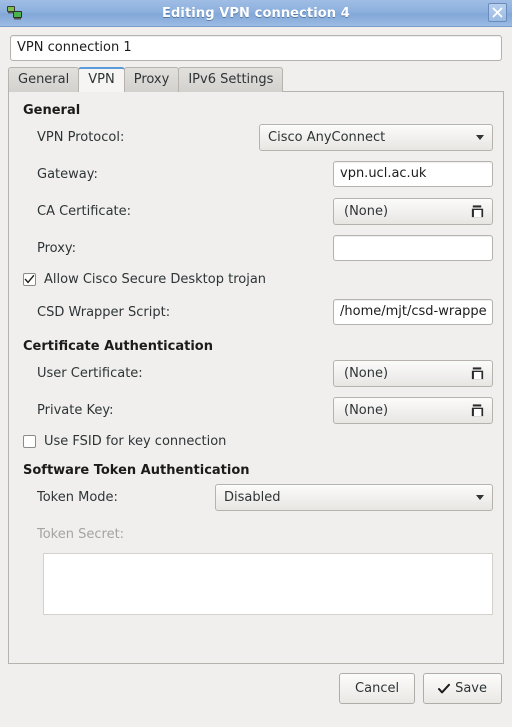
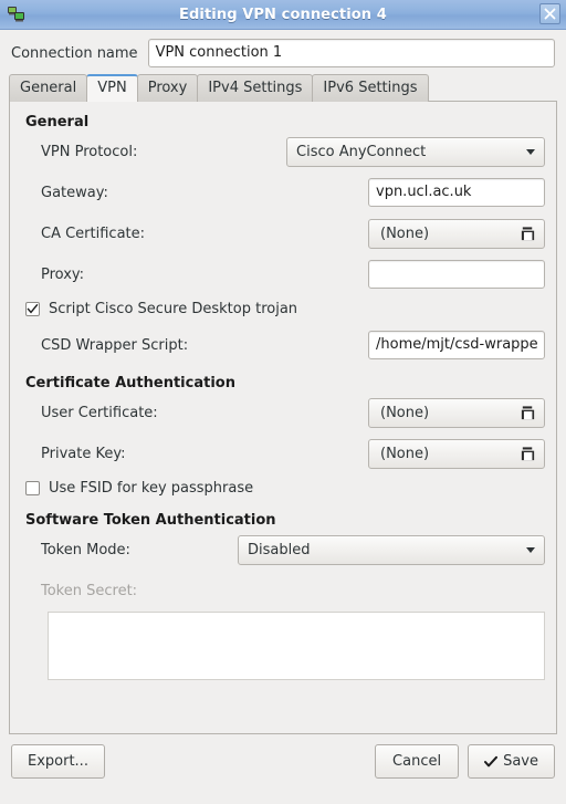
  Editing VPN connection 4
+ Connection name
  VPN connection 1
  General
  VPN
  Proxy
+ IPv4 Settings
  IPv6 Settings
  General
  VPN Protocol:
  Cisco AnyConnect
  Gateway:
  vpn.ucl.ac.uk
  CA Certificate:
  (None)
  Proxy:
- Allow Cisco Secure Desktop trojan
+ Script Cisco Secure Desktop trojan
  CSD Wrapper Script:
  /home/mjt/csd-wrappe
  Certificate Authentication
  User Certificate:
  (None)
  Private Key:
  (None)
- Use FSID for key connection
+ Use FSID for key passphrase
  Software Token Authentication
  Token Mode:
  Disabled
  Token Secret:
+ Export...
  Cancel
  Save
